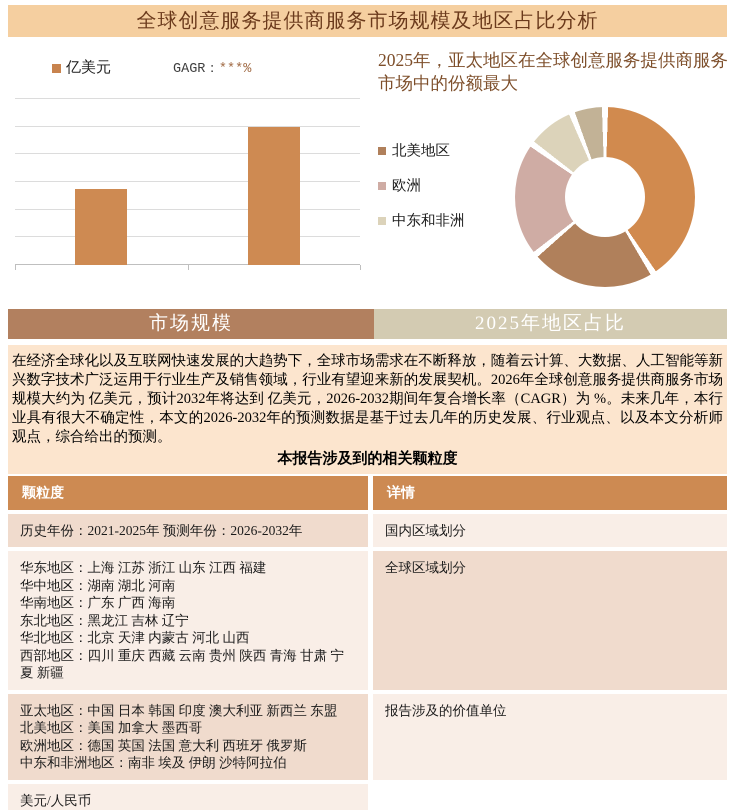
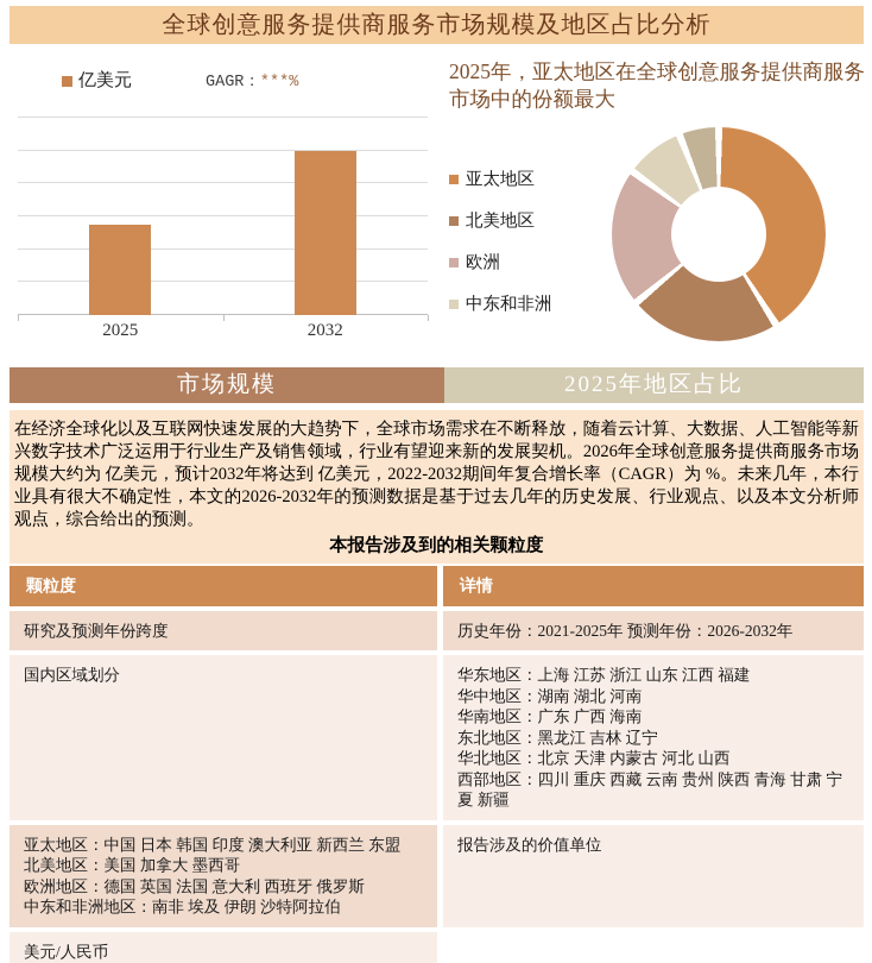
  全球创意服务提供商服务市场规模及地区占比分析
  亿美元
  GAGR：***%
+ 2025
+ 2032
  2025年，亚太地区在全球创意服务提供商服务市场中的份额最大
+ 亚太地区
  北美地区
  欧洲
  中东和非洲
  市场规模
  2025年地区占比
- 在经济全球化以及互联网快速发展的大趋势下，全球市场需求在不断释放，随着云计算、大数据、人工智能等新兴数字技术广泛运用于行业生产及销售领域，行业有望迎来新的发展契机。2026年全球创意服务提供商服务市场规模大约为 亿美元，预计2032年将达到 亿美元，2026-2032期间年复合增长率（CAGR）为 %。未来几年，本行业具有很大不确定性，本文的2026-2032年的预测数据是基于过去几年的历史发展、行业观点、以及本文分析师观点，综合给出的预测。
+ 在经济全球化以及互联网快速发展的大趋势下，全球市场需求在不断释放，随着云计算、大数据、人工智能等新兴数字技术广泛运用于行业生产及销售领域，行业有望迎来新的发展契机。2026年全球创意服务提供商服务市场规模大约为 亿美元，预计2032年将达到 亿美元，2022-2032期间年复合增长率（CAGR）为 %。未来几年，本行业具有很大不确定性，本文的2026-2032年的预测数据是基于过去几年的历史发展、行业观点、以及本文分析师观点，综合给出的预测。
  本报告涉及到的相关颗粒度
  颗粒度
  详情
+ 研究及预测年份跨度
  历史年份：2021-2025年 预测年份：2026-2032年
  国内区域划分
  华东地区：上海 江苏 浙江 山东 江西 福建
  华中地区：湖南 湖北 河南
  华南地区：广东 广西 海南
  东北地区：黑龙江 吉林 辽宁
  华北地区：北京 天津 内蒙古 河北 山西
  西部地区：四川 重庆 西藏 云南 贵州 陕西 青海 甘肃 宁夏 新疆
- 全球区域划分
  亚太地区：中国 日本 韩国 印度 澳大利亚 新西兰 东盟
  北美地区：美国 加拿大 墨西哥
  欧洲地区：德国 英国 法国 意大利 西班牙 俄罗斯
  中东和非洲地区：南非 埃及 伊朗 沙特阿拉伯
  报告涉及的价值单位
  美元/人民币
